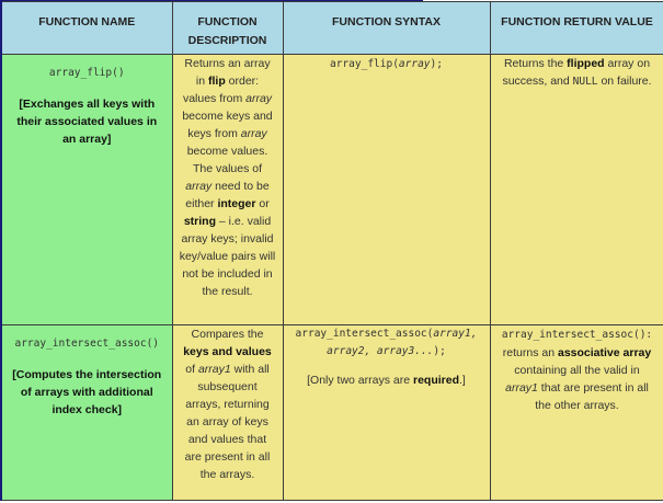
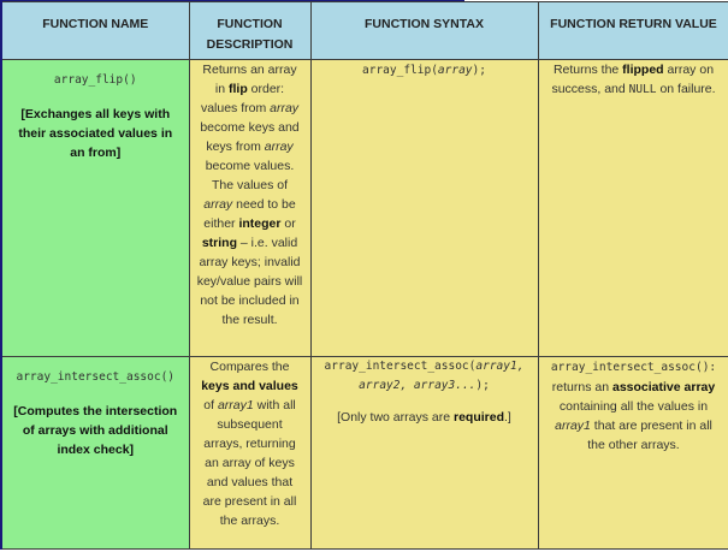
  FUNCTION NAME	FUNCTION DESCRIPTION	FUNCTION SYNTAX	FUNCTION RETURN VALUE
- array_flip() [Exchanges all keys with their associated values in an array]	Returns an array in flip order: values from array become keys and keys from array become values. The values of array need to be either integer or string – i.e. valid array keys; invalid key/value pairs will not be included in the result.	array_flip(array);	Returns the flipped array on success, and NULL on failure.
+ array_flip() [Exchanges all keys with their associated values in an from]	Returns an array in flip order: values from array become keys and keys from array become values. The values of array need to be either integer or string – i.e. valid array keys; invalid key/value pairs will not be included in the result.	array_flip(array);	Returns the flipped array on success, and NULL on failure.
- array_intersect_assoc() [Computes the intersection of arrays with additional index check]	Compares the keys and values of array1 with all subsequent arrays, returning an array of keys and values that are present in all the arrays.	array_intersect_assoc(array1, array2, array3...); [Only two arrays are required.]	array_intersect_assoc(): returns an associative array containing all the valid in array1 that are present in all the other arrays.
+ array_intersect_assoc() [Computes the intersection of arrays with additional index check]	Compares the keys and values of array1 with all subsequent arrays, returning an array of keys and values that are present in all the arrays.	array_intersect_assoc(array1, array2, array3...); [Only two arrays are required.]	array_intersect_assoc(): returns an associative array containing all the values in array1 that are present in all the other arrays.
